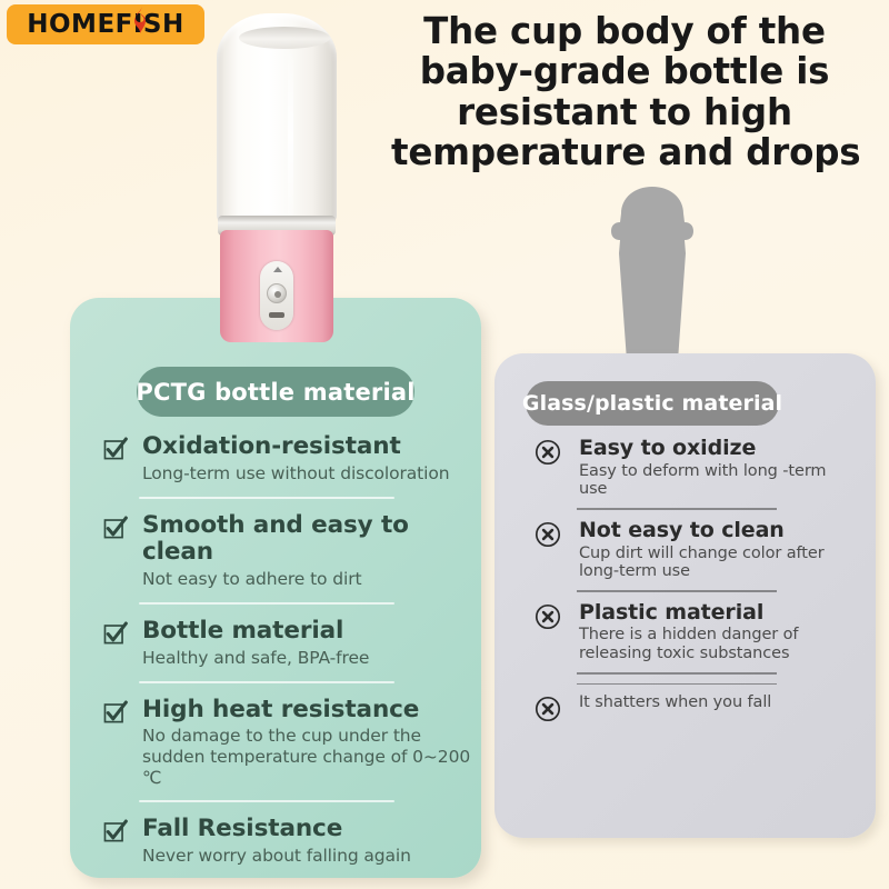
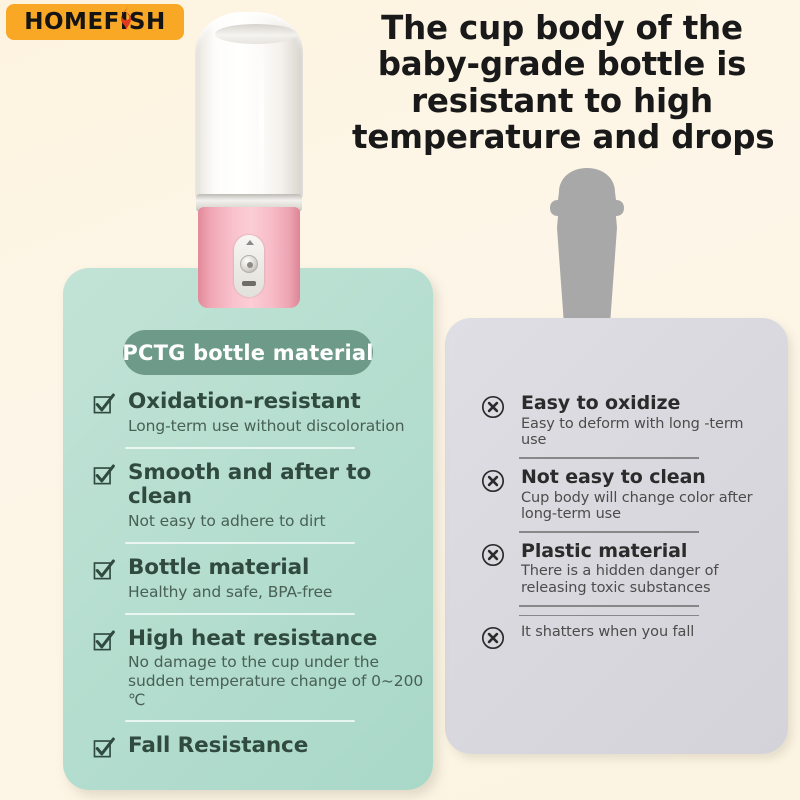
  HOMEFSH
  The cup body of the
  baby-grade bottle is
  resistant to high
  temperature and drops
- Glass/plastic material
  Easy to oxidize
  Easy to deform with long -term use
  Not easy to clean
- Cup dirt will change color after long-term use
+ Cup body will change color after long-term use
  Plastic material
  There is a hidden danger of releasing toxic substances
  It shatters when you fall
  PCTG bottle material
  Oxidation-resistant
  Long-term use without discoloration
- Smooth and easy to clean
+ Smooth and after to clean
  Not easy to adhere to dirt
  Bottle material
  Healthy and safe, BPA-free
  High heat resistance
  No damage to the cup under the sudden temperature change of 0~200 ℃
  Fall Resistance
- Never worry about falling again
